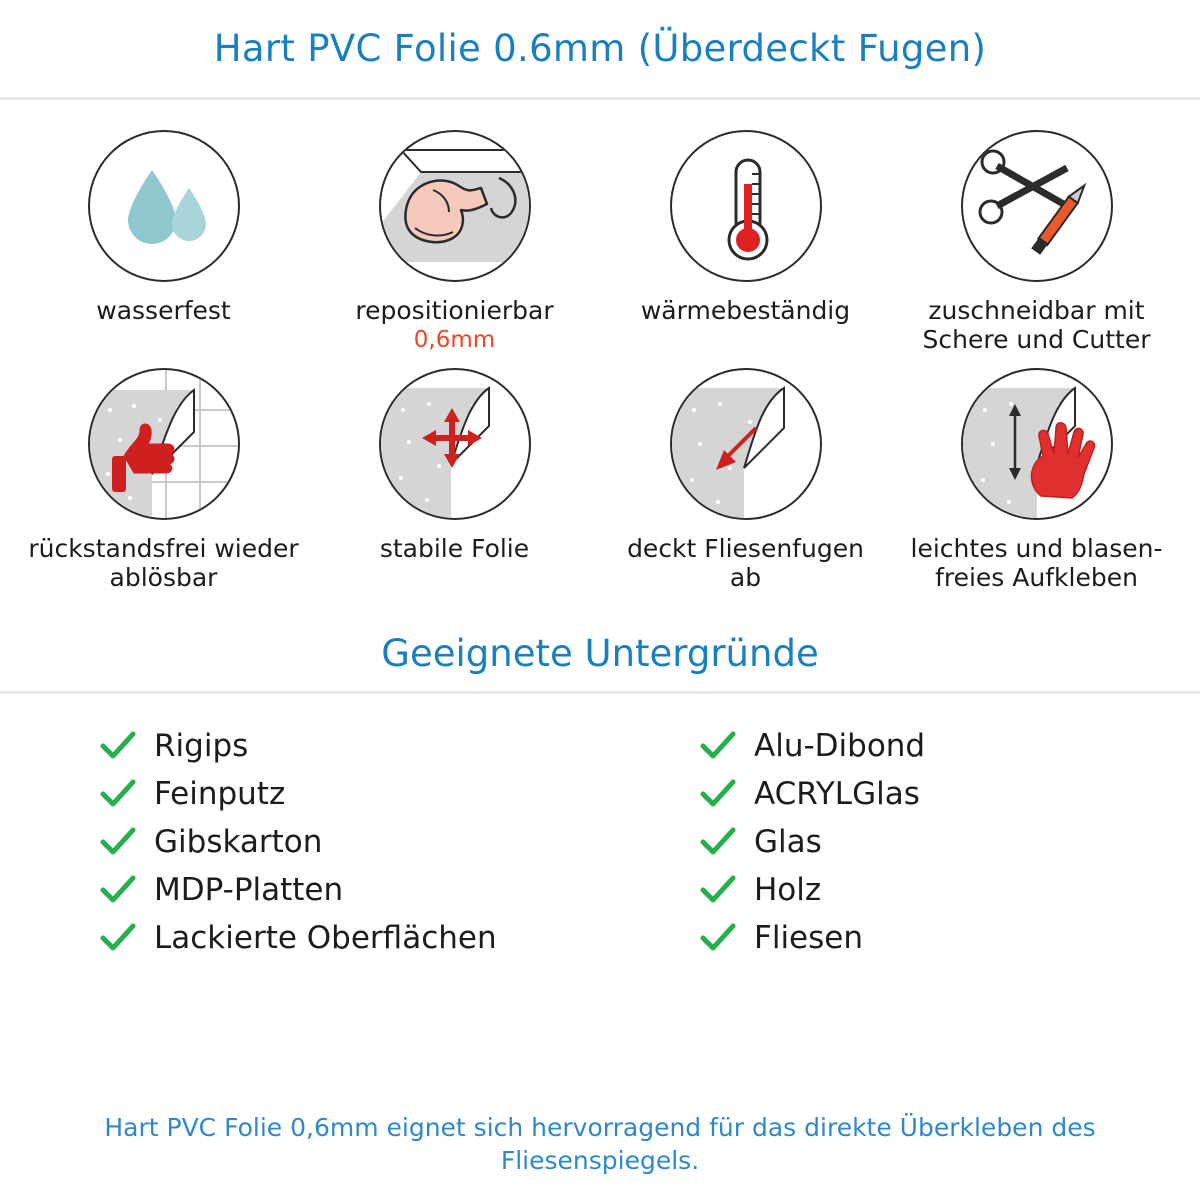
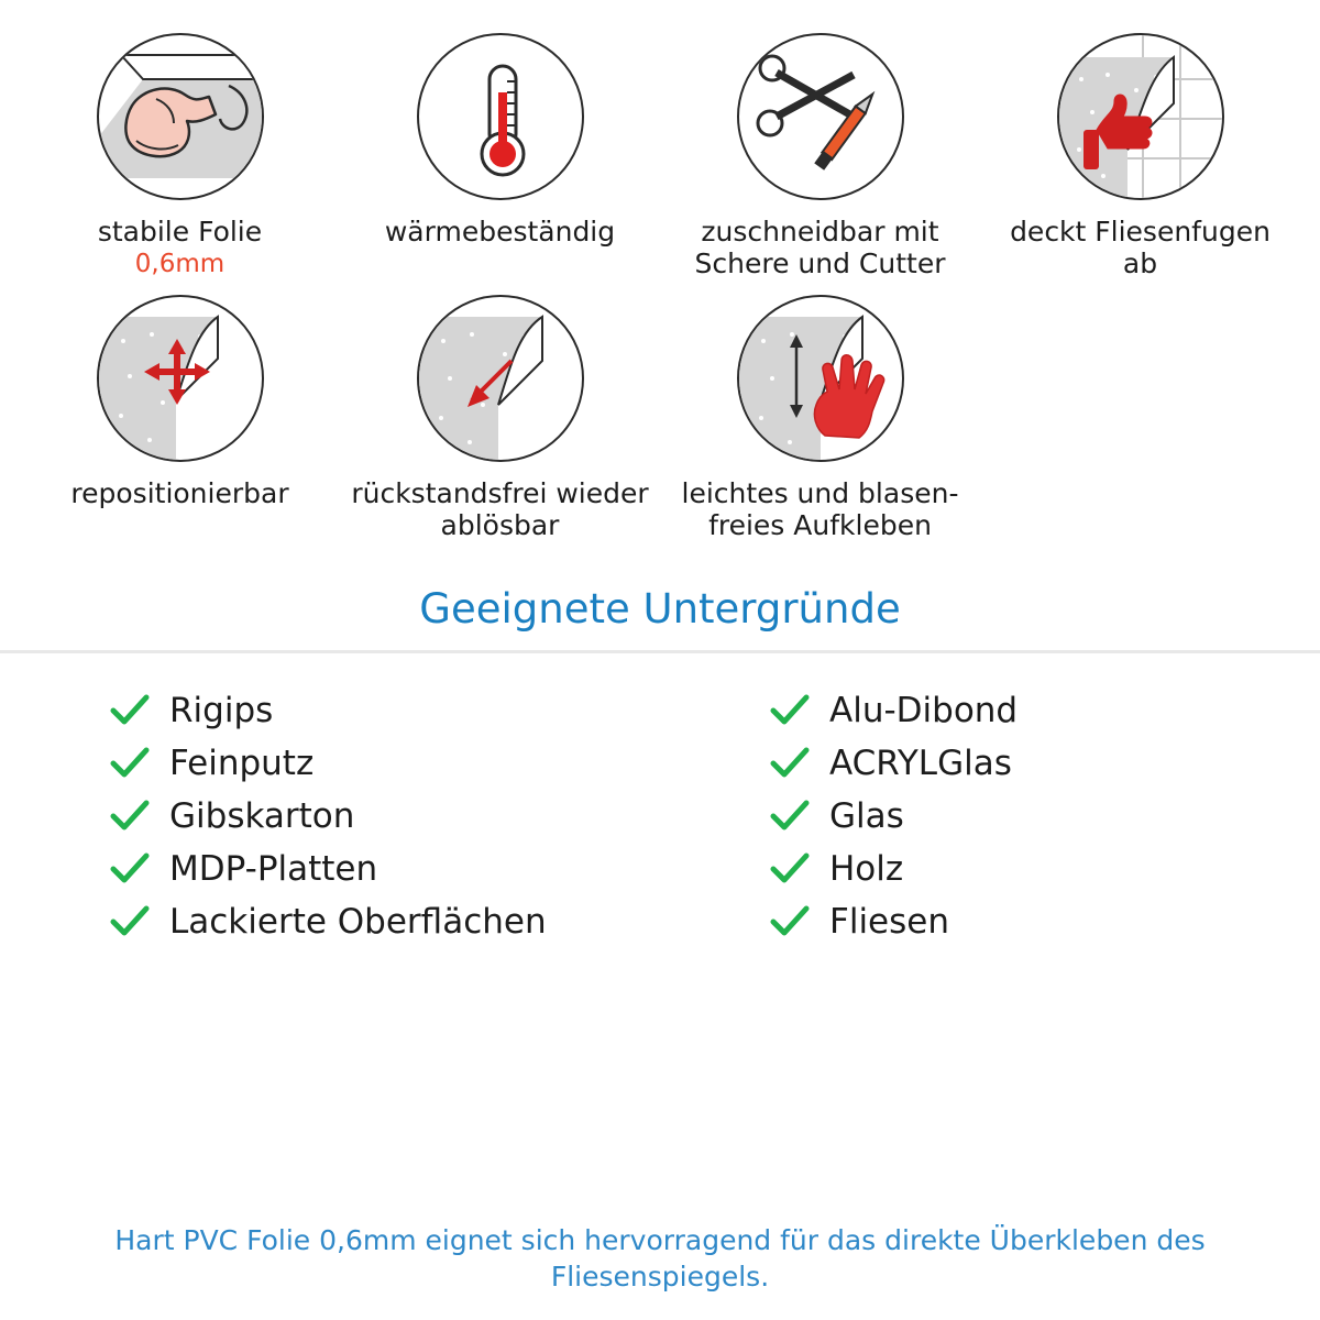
- Hart PVC Folie 0.6mm (Überdeckt Fugen)
- wasserfest
- repositionierbar
+ stabile Folie
  0,6mm
  wärmebeständig
  zuschneidbar mit Schere und Cutter
- rückstandsfrei wieder ablösbar
+ deckt Fliesenfugen ab
- stabile Folie
+ repositionierbar
- deckt Fliesenfugen ab
+ rückstandsfrei wieder ablösbar
  leichtes und blasen-freies Aufkleben
  Geeignete Untergründe
  Rigips
  Feinputz
  Gibskarton
  MDP-Platten
  Lackierte Oberflächen
  Alu-Dibond
  ACRYLGlas
  Glas
  Holz
  Fliesen
  Hart PVC Folie 0,6mm eignet sich hervorragend für das direkte Überkleben des Fliesenspiegels.
